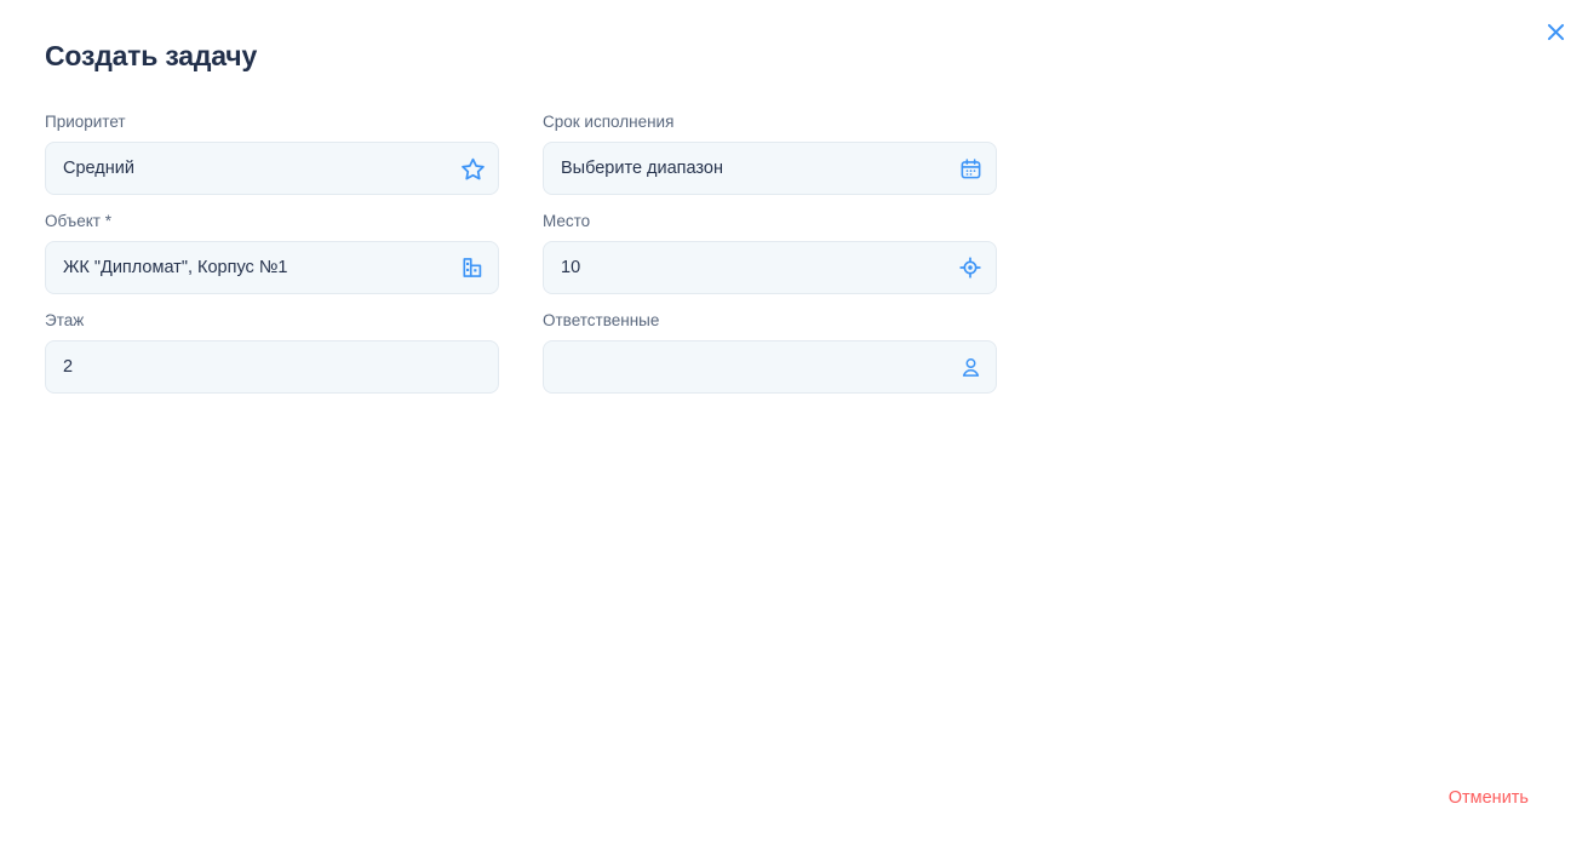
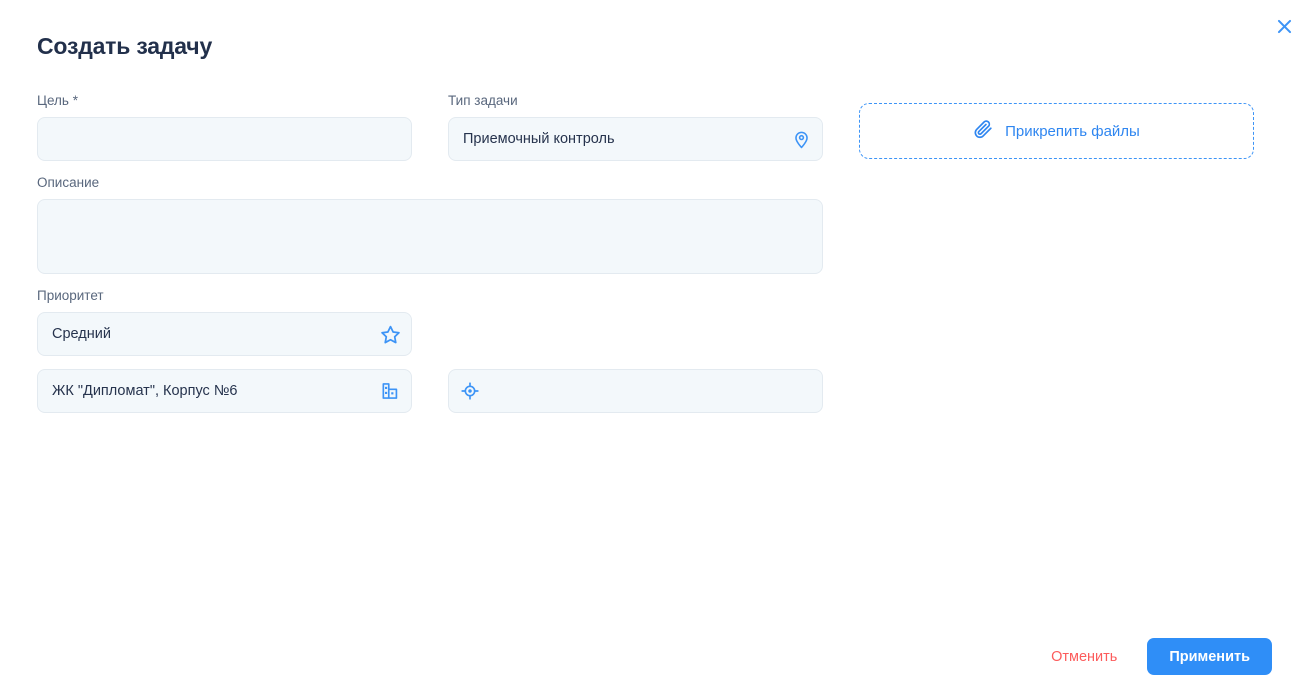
  Создать задачу
+ Цель *
+ Тип задачи
+ Приемочный контроль
+ Прикрепить файлы
+ Описание
  Приоритет
  Средний
- Срок исполнения
- Выберите диапазон
- Объект *
- ЖК "Дипломат", Корпус №1
+ ЖК "Дипломат", Корпус №6
- Место
- 10
- Этаж
- 2
- Ответственные
  Отменить
+ Применить
